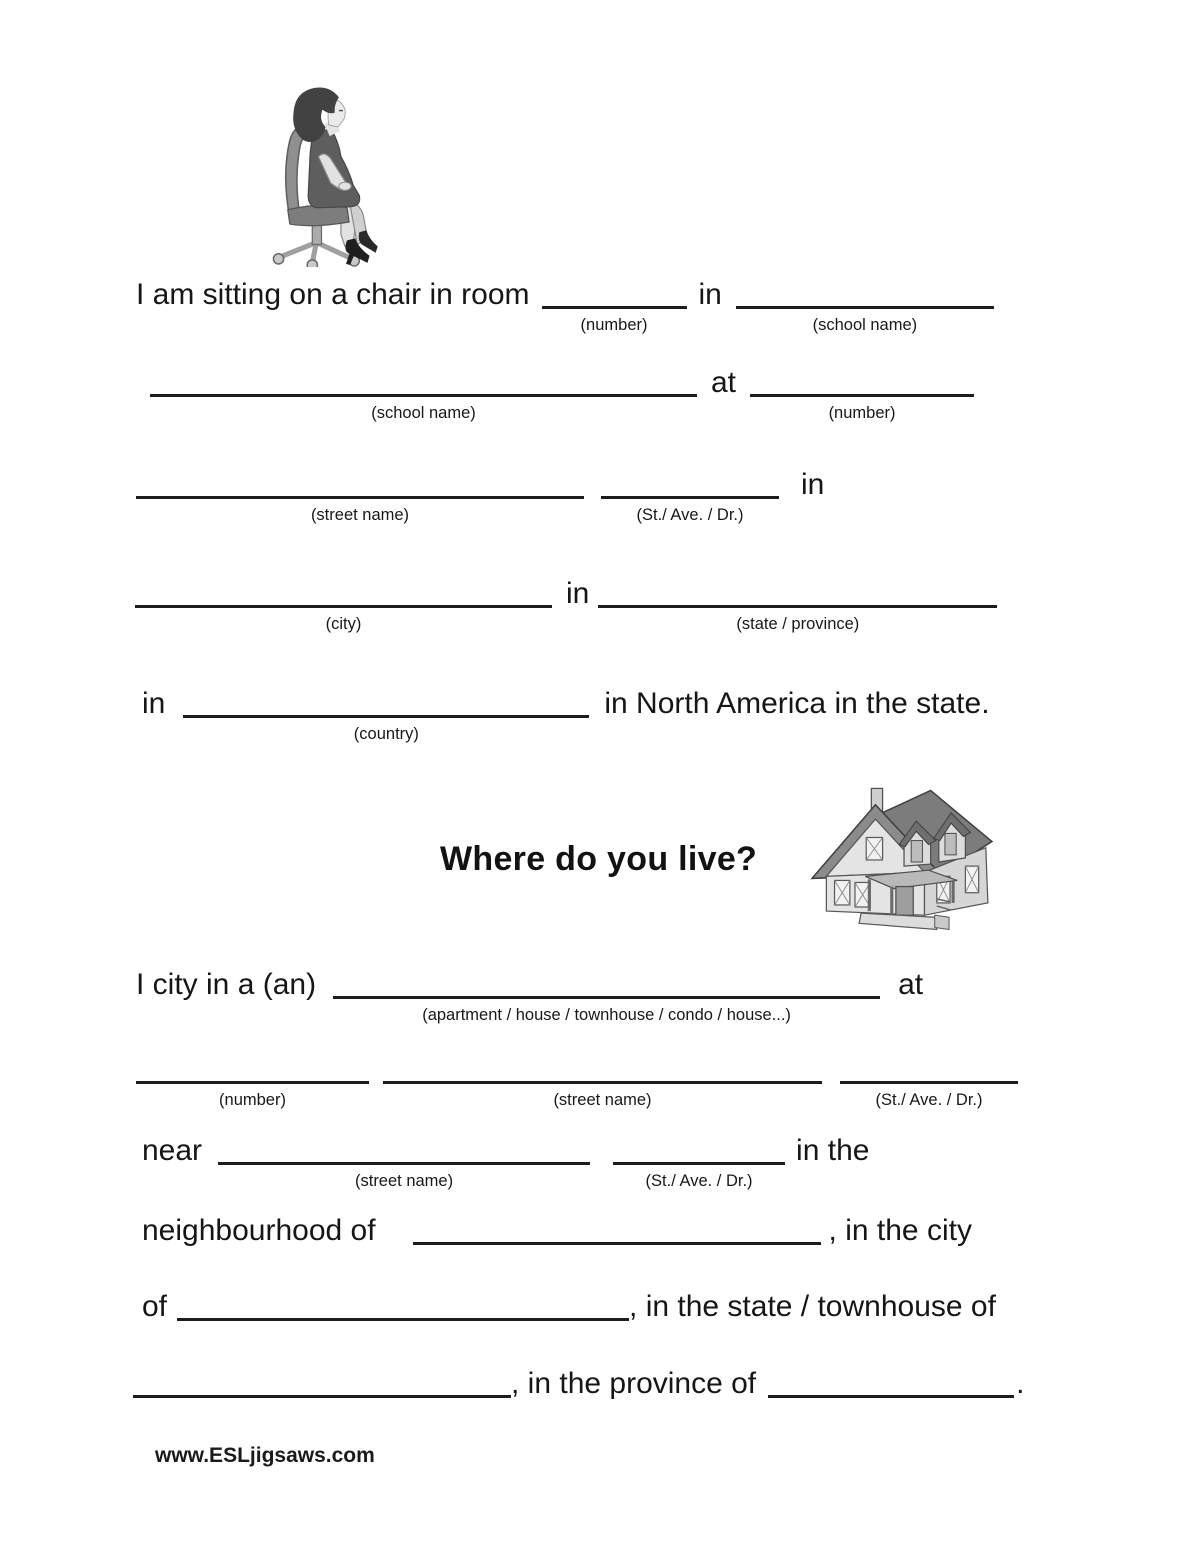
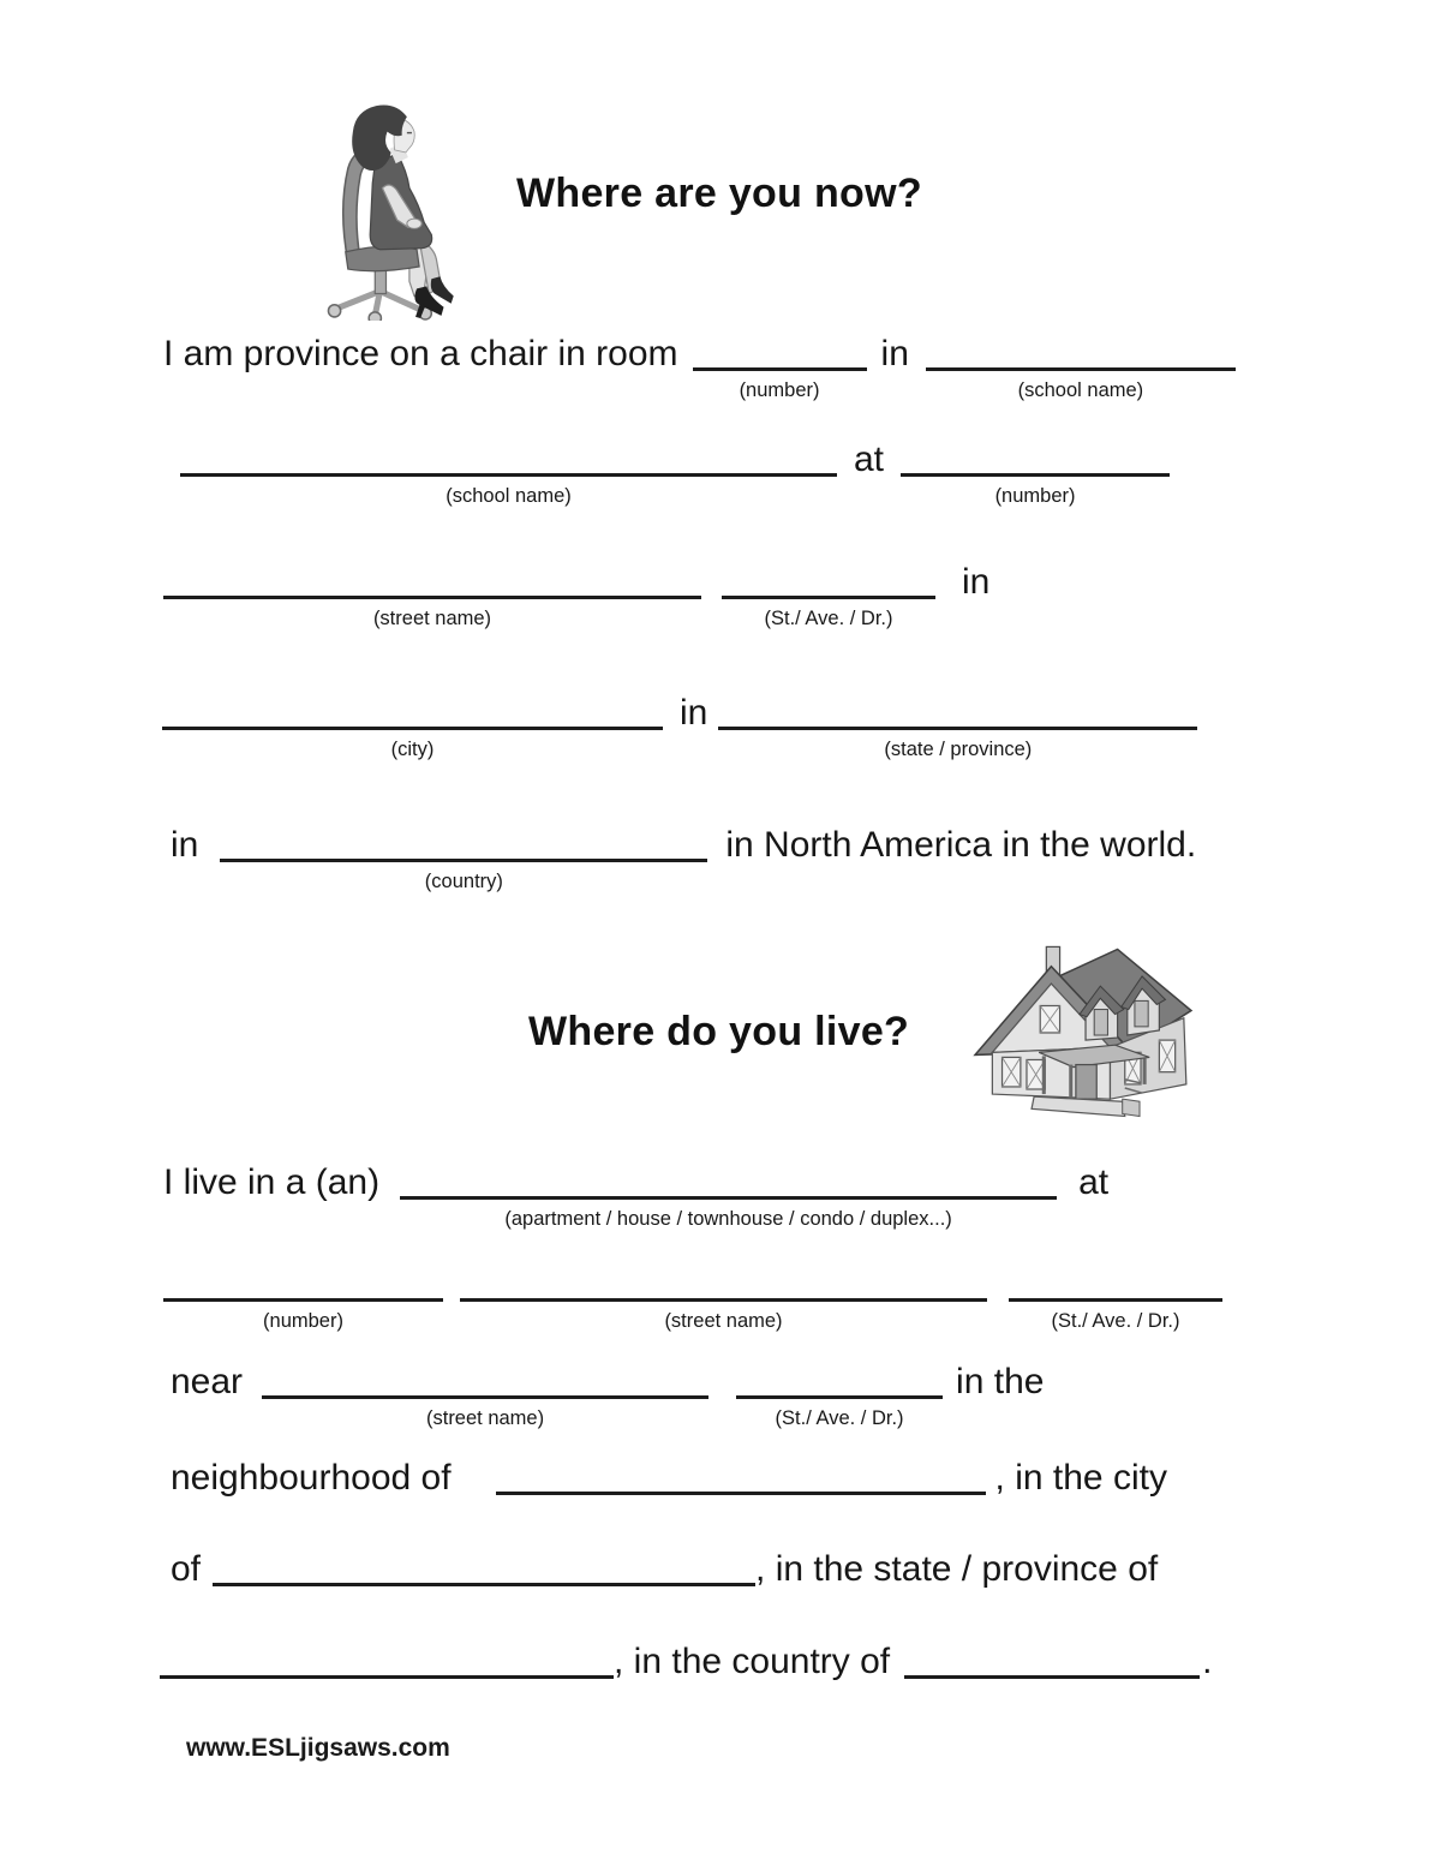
+ Where are you now?
- I am sitting on a chair in room
+ I am province on a chair in room
  (number)
  in
  (school name)
  (school name)
  at
  (number)
  (street name)
  (St./ Ave. / Dr.)
  in
  (city)
  in
  (state / province)
  in
  (country)
- in North America in the state.
+ in North America in the world.
  Where do you live?
- I city in a (an)
+ I live in a (an)
- (apartment / house / townhouse / condo / house...)
+ (apartment / house / townhouse / condo / duplex...)
  at
  (number)
  (street name)
  (St./ Ave. / Dr.)
  near
  (street name)
  (St./ Ave. / Dr.)
  in the
  neighbourhood of , in the city
- of , in the state / townhouse of
+ of , in the state / province of
- , in the province of .
+ , in the country of .
  www.ESLjigsaws.com
